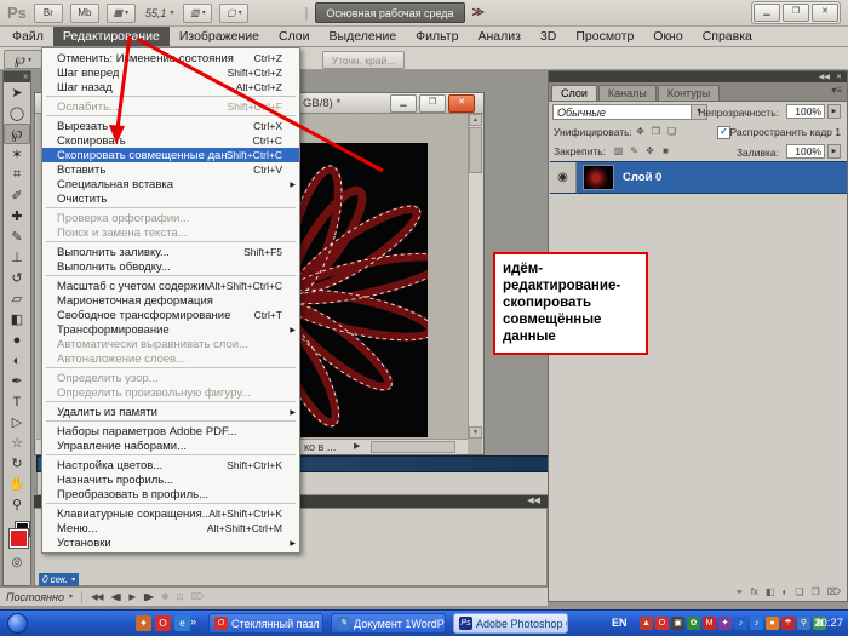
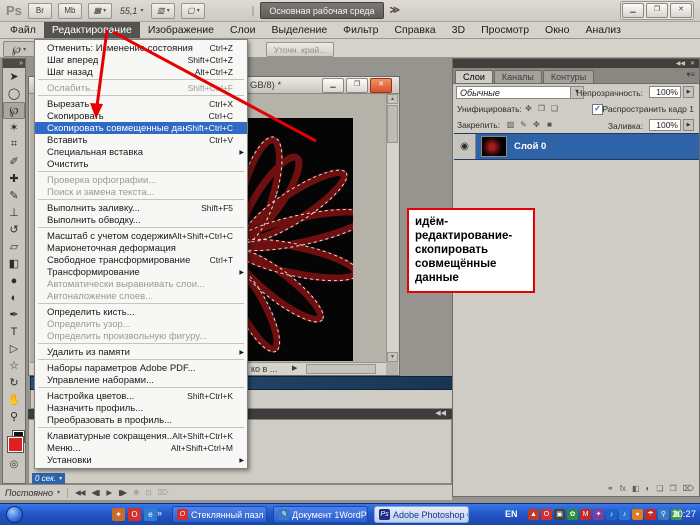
  Ps
  Br
  Mb
  ▦
  55,1
  ▥
  ▢
  |
  Основная рабочая среда
  ≫
  Файл
  Редактироание
  Изображение
  Слои
  Выделение
  Фильтр
- Анализ
+ Справка
  3D
  Просмотр
  Окно
- Справка
+ Анализ
  ℘
  Уточн. край...
  ➤
  ◯
  ℘
  ✶
  ⌗
  ✐
  ✚
  ✎
  ⊥
  ↺
  ▱
  ◧
  ●
  ◐
  ✒
  T
  ▷
  ☆
  ↻
  ✋
  ⚲
  ◎
  GB/8) *
  ко в ...
  0 сек.
  Постоянно
  ◀◀
  ◀▮
  ▶
  ▮▶
  ✽
  ⊡
  ⌦
  Слои
  Каналы
  Контуры
  ▾≡
  Обычные
  Непрозрачность:
  100%
  Унифицировать:
  ✥
  ❐
  ❏
  ✓
  Распространить кадр 1
  Закрепить:
  ▨
  ✎
  ✥
  ■
  Заливка:
  100%
  ◉
  Слой 0
  ⚭
  fx
  ◧
  ◐
  ❏
  ❐
  ⌦
  Отменить: Именени состояния
  Ctrl+Z
  Шаг вперед
  Shift+Ctrl+Z
  Шаг назад
  Alt+Ctrl+Z
  Ослабить...
  Shift+Cl+F
  Вырезать
  Ctrl+X
  Скопироваь
  Ctrl+C
  Скопировать совмещенные дан
  Shift+Ctrl+C
  Вставить
  Ctrl+V
  Специальная вставка
  Очистить
  Проверка орфографии...
  Поиск и замена текста...
  Выполнить заливку...
  Shift+F5
  Выполнить обводку...
  Масштаб с учетом содержи
  Alt+Shift+Ctrl+C
  Марионеточная деформация
  Свободное трансформирование
  Ctrl+T
  Трансформирование
  Автоматически выравнивать слои...
  Автоналожение слоев...
+ Определить кисть...
  Определить узор...
  Определить произвольную фигуру...
  Удалить из памяти
  Наборы параметров Adobe PDF...
  Управление наборами...
  Настройка цветов...
  Shift+Ctrl+K
  Назначить профиль...
  Преобразовать в профиль...
  Клавиатурные сокращения..
  Alt+Shift+Ctrl+K
  Меню...
  Alt+Shift+Ctrl+M
  Установки
  идём-редактирование-скопировать совмещённые данные
  ✦
  O
  e
  »
  Стеклянный пазл
  Документ 1WordP
  Adobe Photoshop
  EN
  20:27
